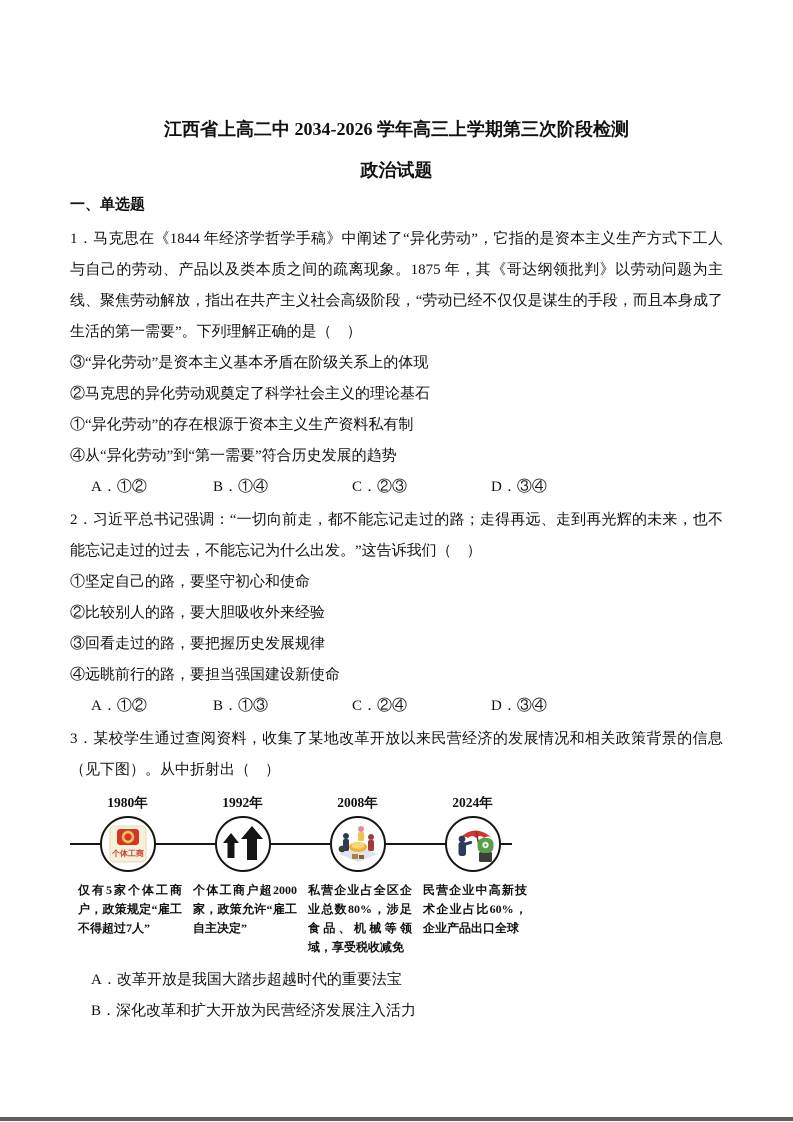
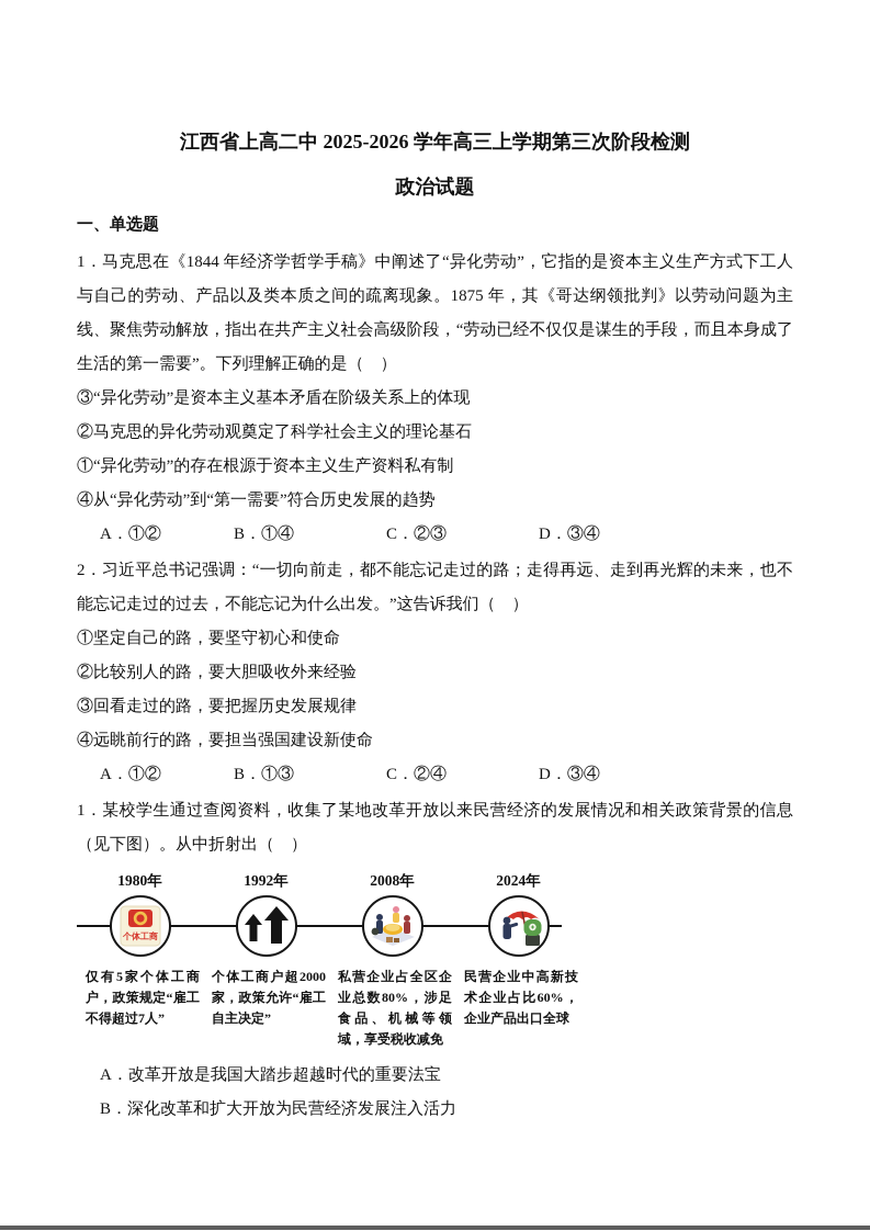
- 江西省上高二中 2034-2026 学年高三上学期第三次阶段检测
+ 江西省上高二中 2025-2026 学年高三上学期第三次阶段检测
  政治试题
  一、单选题
  1．马克思在《1844 年经济学哲学手稿》中阐述了“异化劳动”，它指的是资本主义生产方式下工人与自己的劳动、产品以及类本质之间的疏离现象。1875 年，其《哥达纲领批判》以劳动问题为主线、聚焦劳动解放，指出在共产主义社会高级阶段，“劳动已经不仅仅是谋生的手段，而且本身成了生活的第一需要”。下列理解正确的是（ ）
  ③“异化劳动”是资本主义基本矛盾在阶级关系上的体现
  ②马克思的异化劳动观奠定了科学社会主义的理论基石
  ①“异化劳动”的存在根源于资本主义生产资料私有制
  ④从“异化劳动”到“第一需要”符合历史发展的趋势
  A．①②
  B．①④
  C．②③
  D．③④
  2．习近平总书记强调：“一切向前走，都不能忘记走过的路；走得再远、走到再光辉的未来，也不能忘记走过的过去，不能忘记为什么出发。”这告诉我们（ ）
  ①坚定自己的路，要坚守初心和使命
  ②比较别人的路，要大胆吸收外来经验
  ③回看走过的路，要把握历史发展规律
  ④远眺前行的路，要担当强国建设新使命
  A．①②
  B．①③
  C．②④
  D．③④
- 3．某校学生通过查阅资料，收集了某地改革开放以来民营经济的发展情况和相关政策背景的信息（见下图）。从中折射出（ ）
+ 1．某校学生通过查阅资料，收集了某地改革开放以来民营经济的发展情况和相关政策背景的信息（见下图）。从中折射出（ ）
  1980年
  1992年
  2008年
  2024年
  个体工商
  仅有5家个体工商户，政策规定“雇工不得超过7人”
  个体工商户超2000家，政策允许“雇工自主决定”
  私营企业占全区企业总数80%，涉足食品、机械等领域，享受税收减免
  民营企业中高新技术企业占比60%，企业产品出口全球
  A．改革开放是我国大踏步超越时代的重要法宝
  B．深化改革和扩大开放为民营经济发展注入活力
